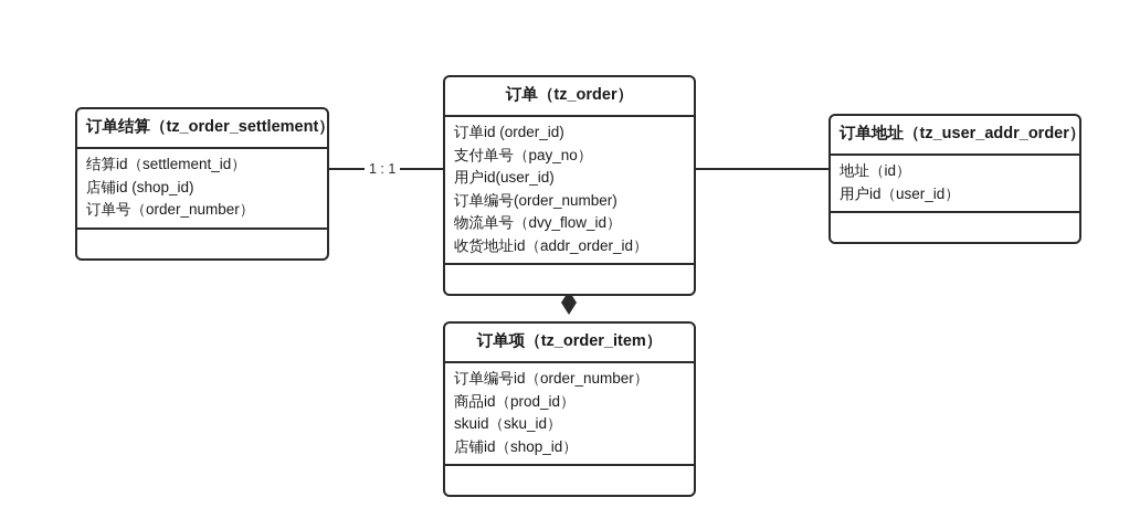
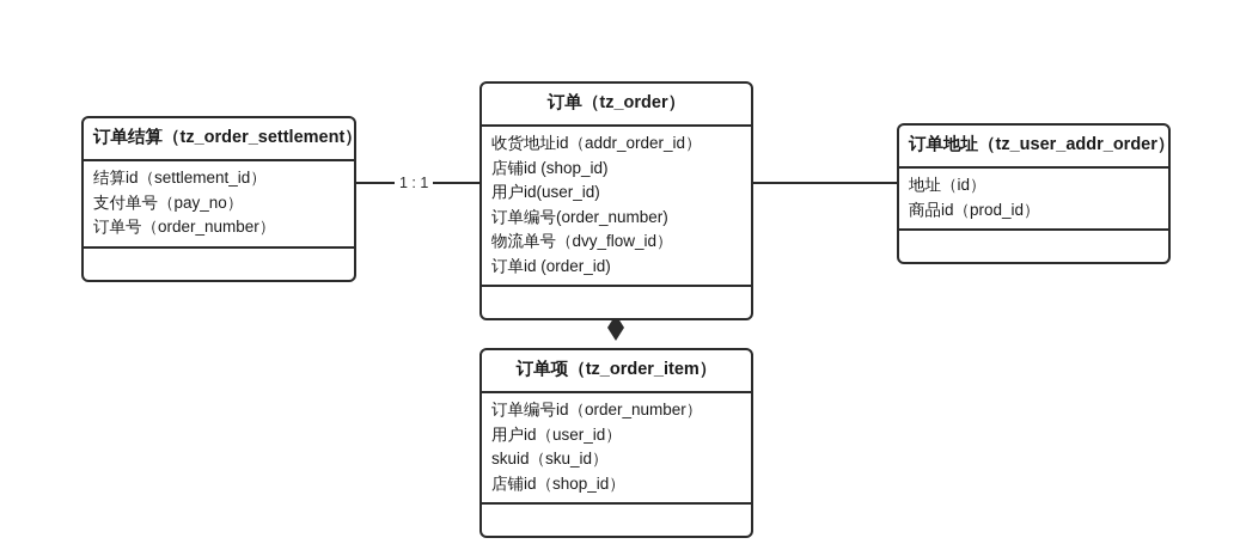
  1 : 1
  订单结算（tz_order_settlement）
  结算id（settlement_id）
- 店铺id (shop_id)
+ 支付单号（pay_no）
  订单号（order_number）
  订单（tz_order）
- 订单id (order_id)
+ 收货地址id（addr_order_id）
- 支付单号（pay_no）
+ 店铺id (shop_id)
  用户id(user_id)
  订单编号(order_number)
  物流单号（dvy_flow_id）
- 收货地址id（addr_order_id）
+ 订单id (order_id)
  订单地址（tz_user_addr_order）
  地址（id）
- 用户id（user_id）
+ 商品id（prod_id）
  订单项（tz_order_item）
  订单编号id（order_number）
- 商品id（prod_id）
+ 用户id（user_id）
  skuid（sku_id）
  店铺id（shop_id）
